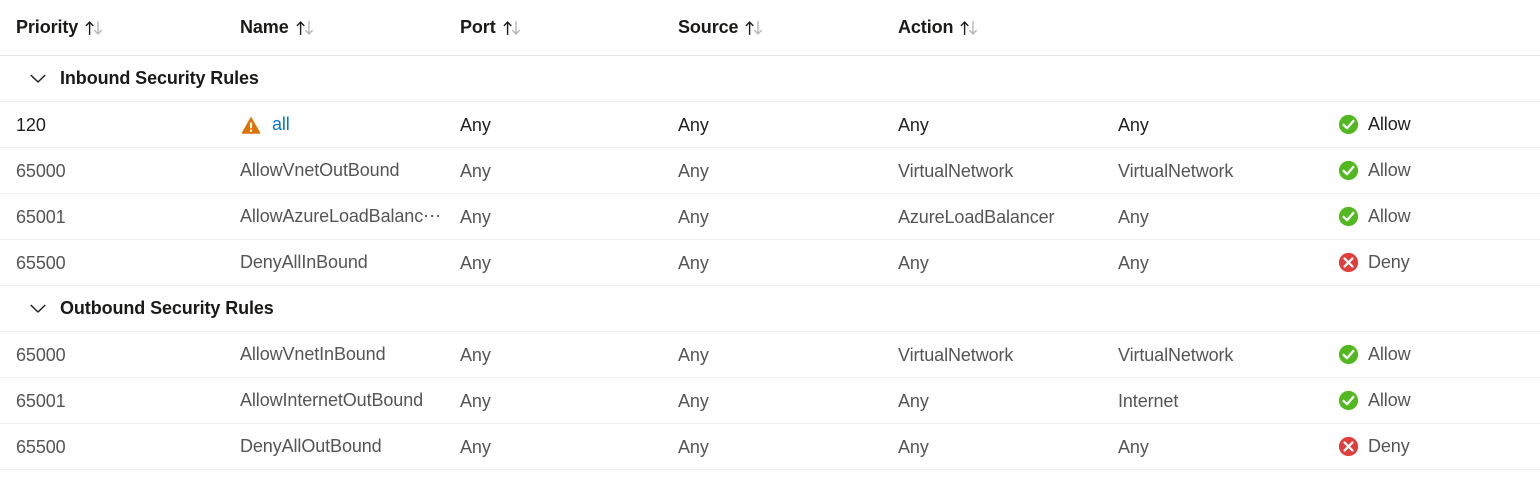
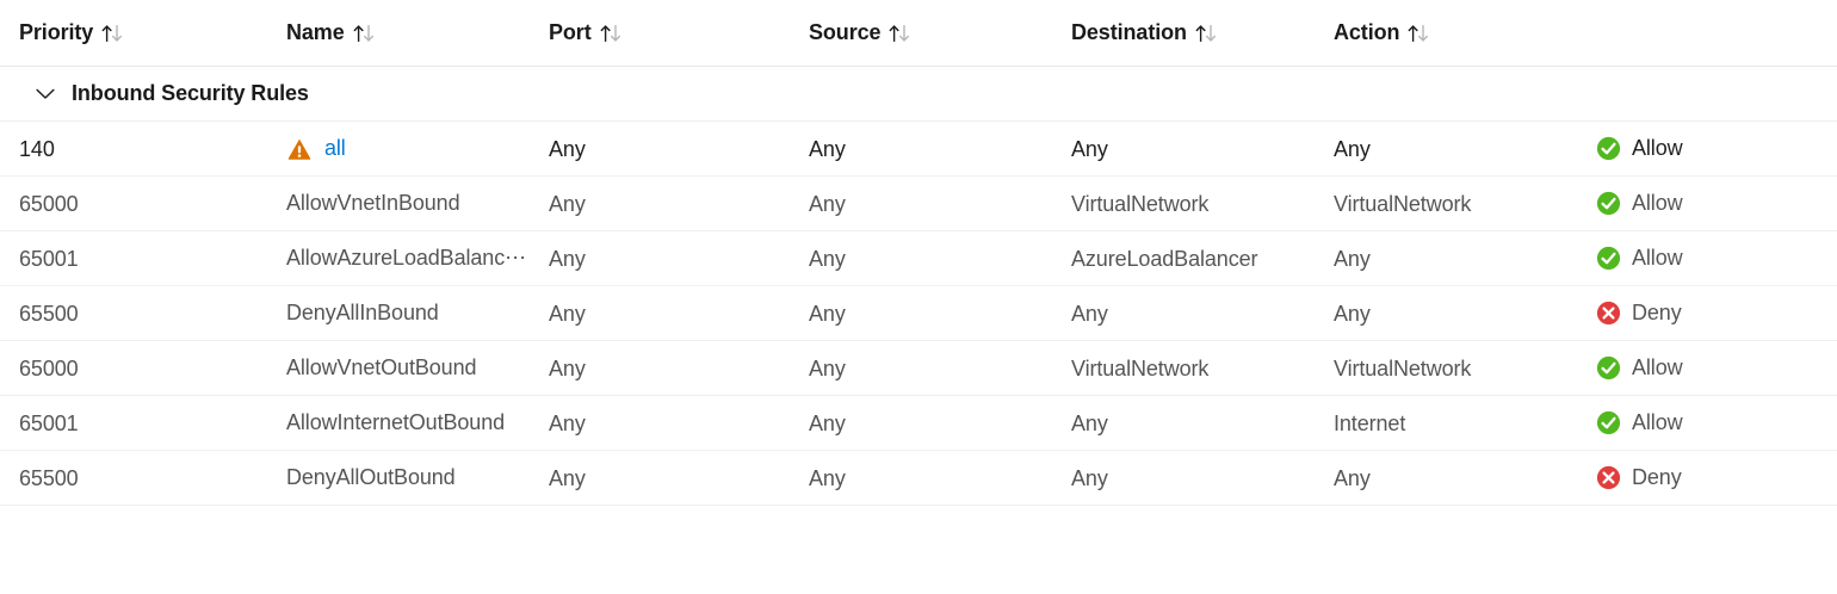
  Priority
  Name
  Port
  Source
+ Destination
  Action
  Inbound Security Rules
- 120
+ 140
  all
  Any
  Any
  Any
  Any
  Allow
  65000
- AllowVnetOutBound
+ AllowVnetInBound
  Any
  Any
  VirtualNetwork
  VirtualNetwork
  Allow
  65001
  AllowAzureLoadBalanc⋯
  Any
  Any
  AzureLoadBalancer
  Any
  Allow
  65500
  DenyAllInBound
  Any
  Any
  Any
  Any
  Deny
- Outbound Security Rules
  65000
- AllowVnetInBound
+ AllowVnetOutBound
  Any
  Any
  VirtualNetwork
  VirtualNetwork
  Allow
  65001
  AllowInternetOutBound
  Any
  Any
  Any
  Internet
  Allow
  65500
  DenyAllOutBound
  Any
  Any
  Any
  Any
  Deny
